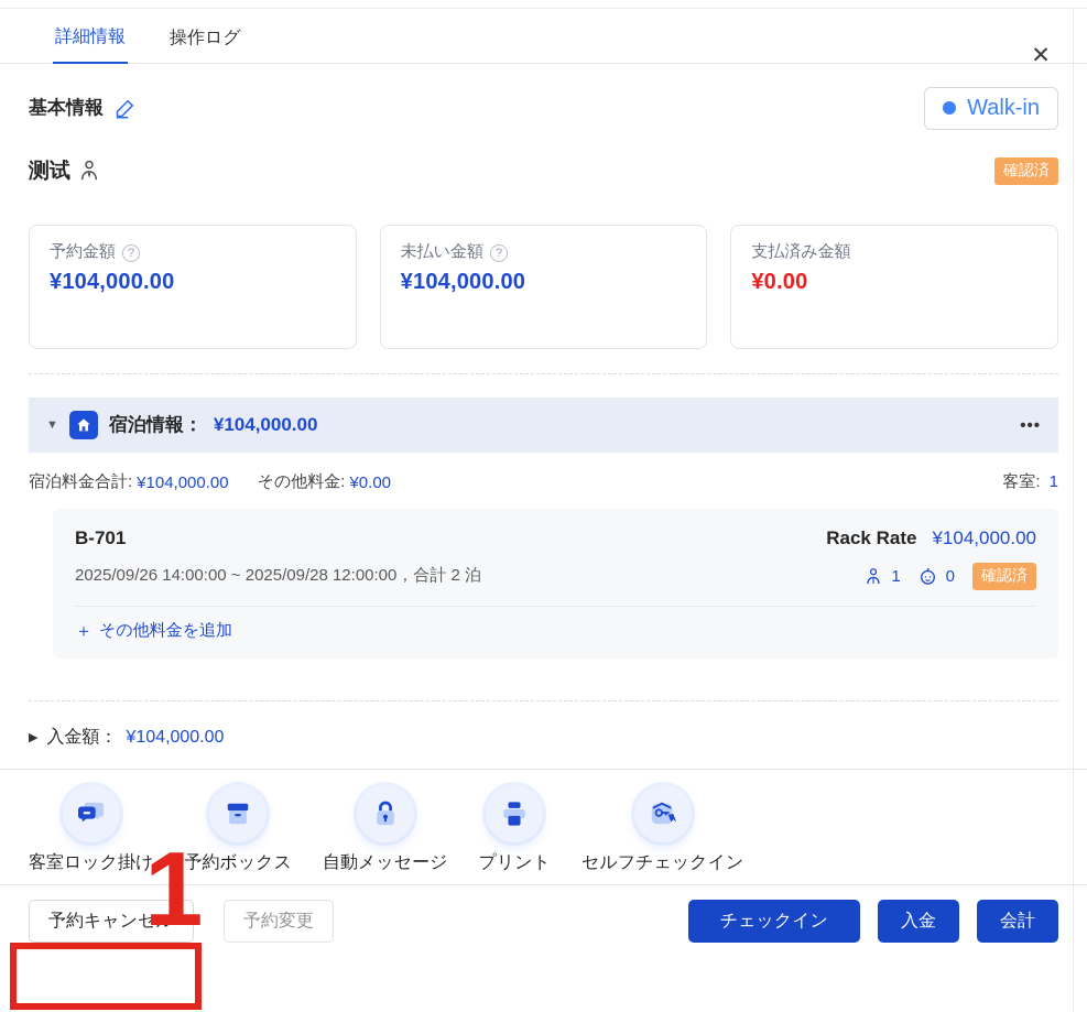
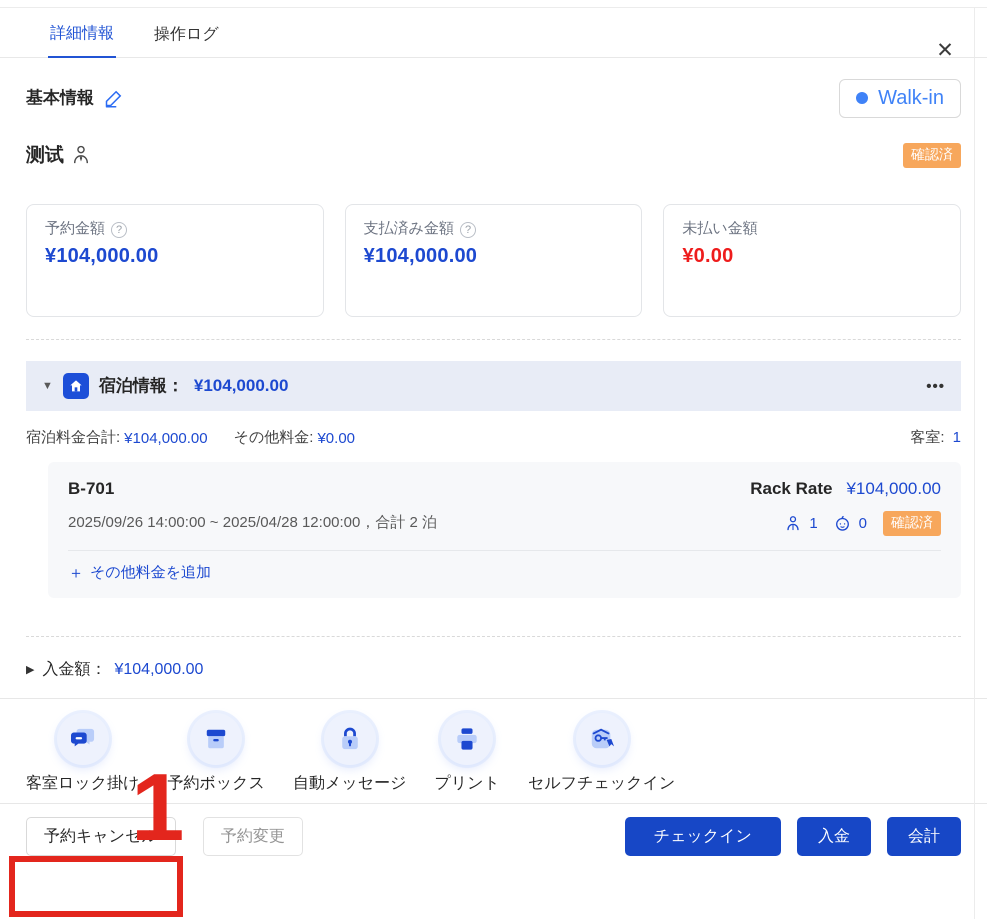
  詳細情報
  操作ログ
  ✕
  基本情報
  Walk-in
  测试
  確認済
  予約金額
  ?
  ¥104,000.00
- 未払い金額
+ 支払済み金額
  ?
  ¥104,000.00
- 支払済み金額
+ 未払い金額
  ¥0.00
  ▼
  宿泊情報：
  ¥104,000.00
  •••
  宿泊料金合計:
  ¥104,000.00
  その他料金:
  ¥0.00
  客室: 1
  B-701
  Rack Rate
  ¥104,000.00
- 2025/09/26 14:00:00 ~ 2025/09/28 12:00:00，合計 2 泊
+ 2025/09/26 14:00:00 ~ 2025/04/28 12:00:00，合計 2 泊
  1
  0
  確認済
  ＋
  その他料金を追加
  ▶
  入金額：
  ¥104,000.00
  客室ロック掛け
  予約ボックス
  自動メッセージ
  プリント
  セルフチェックイン
  予約キャンセル
  予約変更
  チェックイン
  入金
  会計
  1
